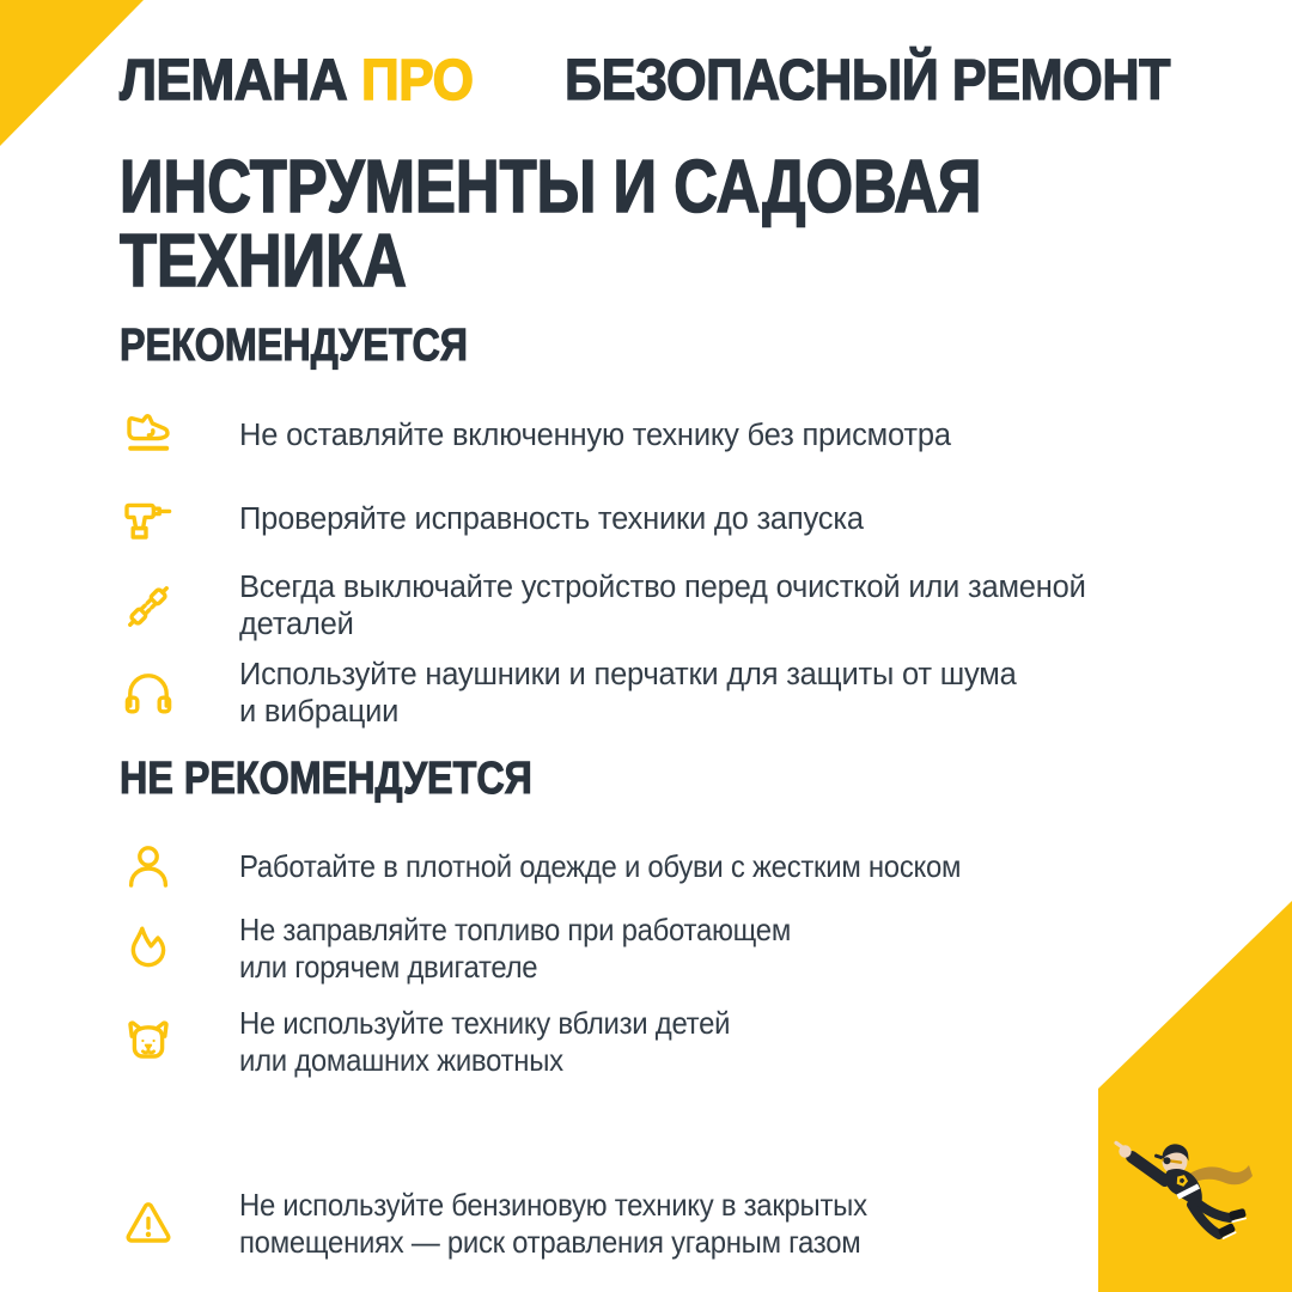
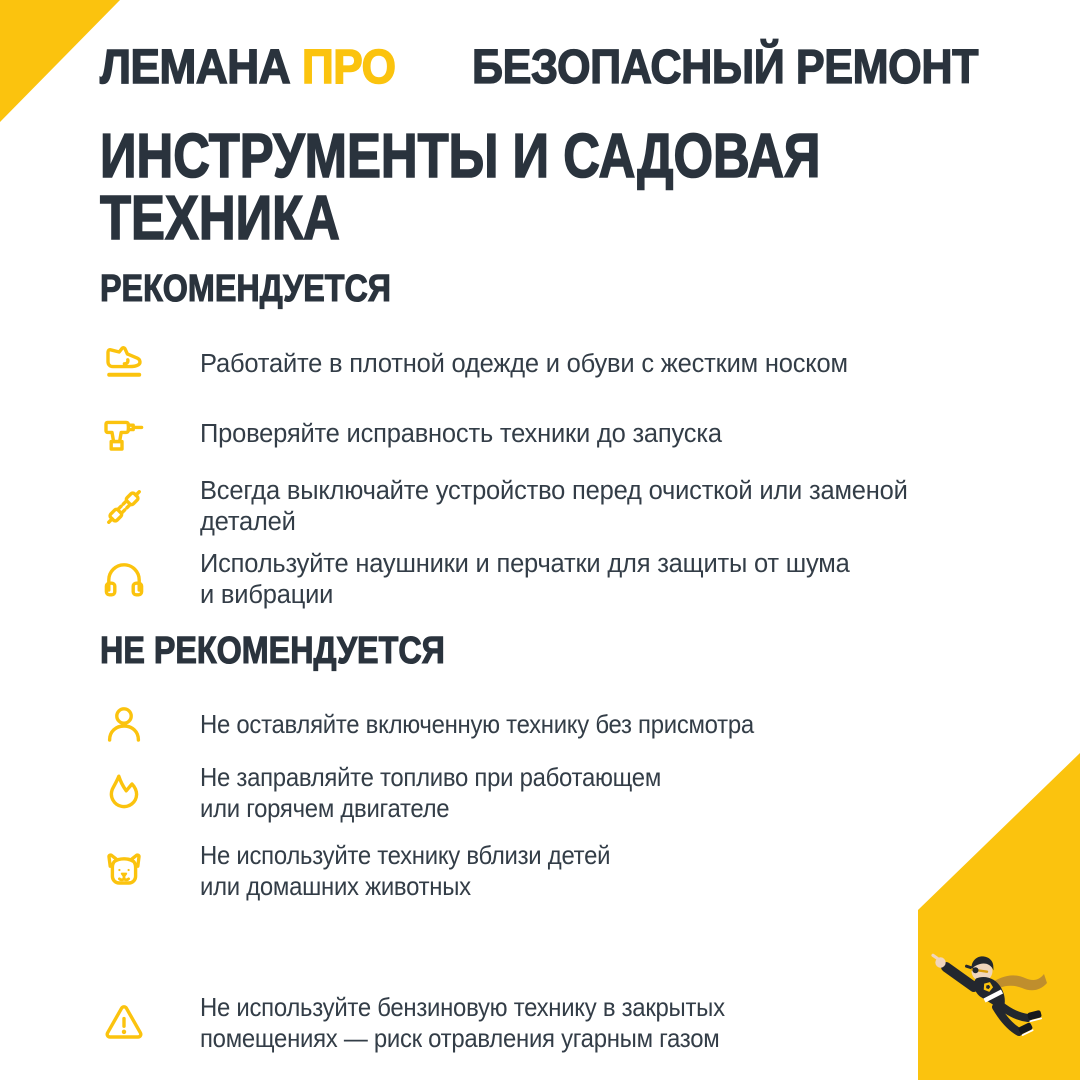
  ЛЕМАНА ПРО
  БЕЗОПАСНЫЙ РЕМОНТ
  ИНСТРУМЕНТЫ И САДОВАЯ
  ТЕХНИКА
  РЕКОМЕНДУЕТСЯ
- Не оставляйте включенную технику без присмотра
+ Работайте в плотной одежде и обуви с жестким носком
  Проверяйте исправность техники до запуска
  Всегда выключайте устройство перед очисткой или заменой
  деталей
  Используйте наушники и перчатки для защиты от шума
  и вибрации
  НЕ РЕКОМЕНДУЕТСЯ
- Работайте в плотной одежде и обуви с жестким носком
+ Не оставляйте включенную технику без присмотра
  Не заправляйте топливо при работающем
  или горячем двигателе
  Не используйте технику вблизи детей
  или домашних животных
  Не используйте бензиновую технику в закрытых
  помещениях — риск отравления угарным газом
